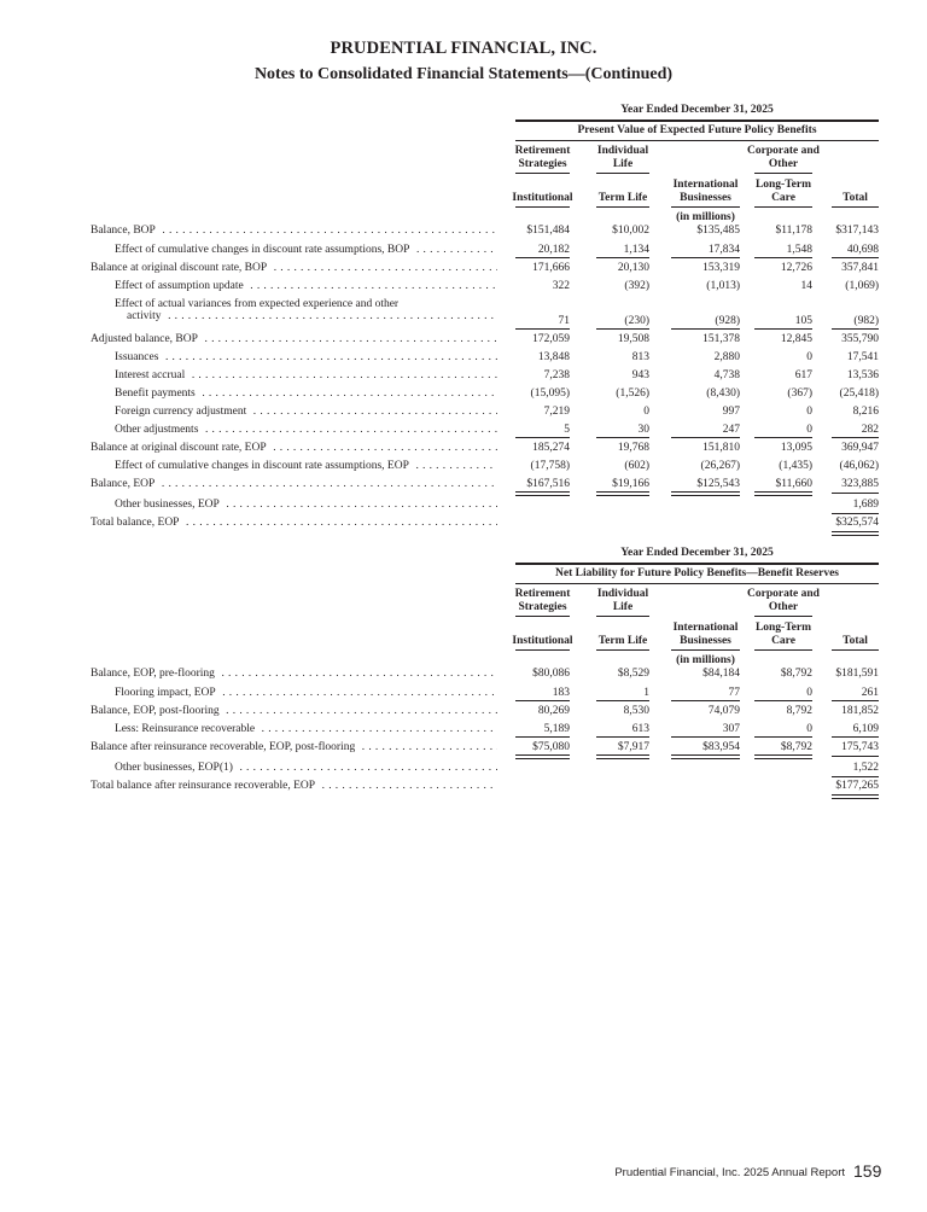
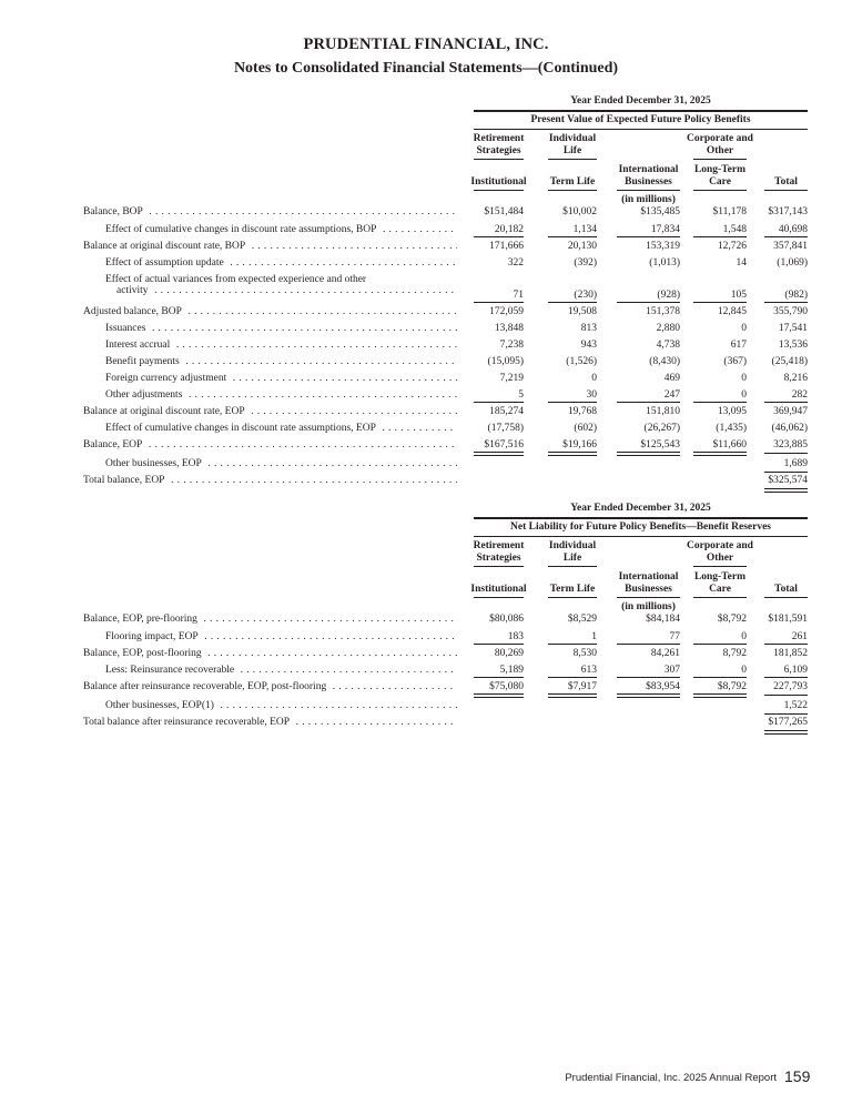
  PRUDENTIAL FINANCIAL, INC.
  Notes to Consolidated Financial Statements—(Continued)
  Year Ended December 31, 2025
  Present Value of Expected Future Policy Benefits
  Retirement Strategies
  Individual Life
  Corporate and Other
  Institutional
  Term Life
  International Businesses
  Long-Term Care
  Total
  (in millions)
  Balance, BOP ..................................................
  $151,484
  $10,002
  $135,485
  $11,178
  $317,143
  20,182
  1,134
  17,834
  1,548
  40,698
  171,666
  20,130
  153,319
  12,726
  357,841
  322
  (392)
  (1,013)
  14
  (1,069)
  Effect of actual variances from expected experience and other
  activity .................................................
  71
  (230)
  (928)
  105
  (982)
  Adjusted balance, BOP ...........................................
  172,059
  19,508
  151,378
  12,845
  355,790
  Issuances .................................................
  13,848
  813
  2,880
  0
  17,541
  Interest accrual .............................................
  7,238
  943
  4,738
  617
  13,536
  Benefit payments ............................................
  (15,095)
  (1,526)
  (8,430)
  (367)
  (25,418)
  7,219
  0
- 997
+ 469
  0
  8,216
  Other adjustments ...........................................
  5
  30
  247
  0
  282
  185,274
  19,768
  151,810
  13,095
  369,947
  (17,758)
  (602)
  (26,267)
  (1,435)
  (46,062)
  Balance, EOP ..................................................
  $167,516
  $19,166
  $125,543
  $11,660
  323,885
  1,689
  Total balance, EOP ..............................................
  $325,574
  Year Ended December 31, 2025
  Net Liability for Future Policy Benefits—Benefit Reserves
  Retirement Strategies
  Individual Life
  Corporate and Other
  Institutional
  Term Life
  International Businesses
  Long-Term Care
  Total
  (in millions)
  Balance, EOP, pre-flooring .........................................
  $80,086
  $8,529
  $84,184
  $8,792
  $181,591
  Flooring impact, EOP .........................................
  183
  1
  77
  0
  261
  Balance, EOP, post-flooring ........................................
  80,269
  8,530
- 74,079
+ 84,261
  8,792
  181,852
  5,189
  613
  307
  0
  6,109
  $75,080
  $7,917
  $83,954
  $8,792
- 175,743
+ 227,793
  1,522
  $177,265
  Prudential Financial, Inc. 2025 Annual Report
  159
